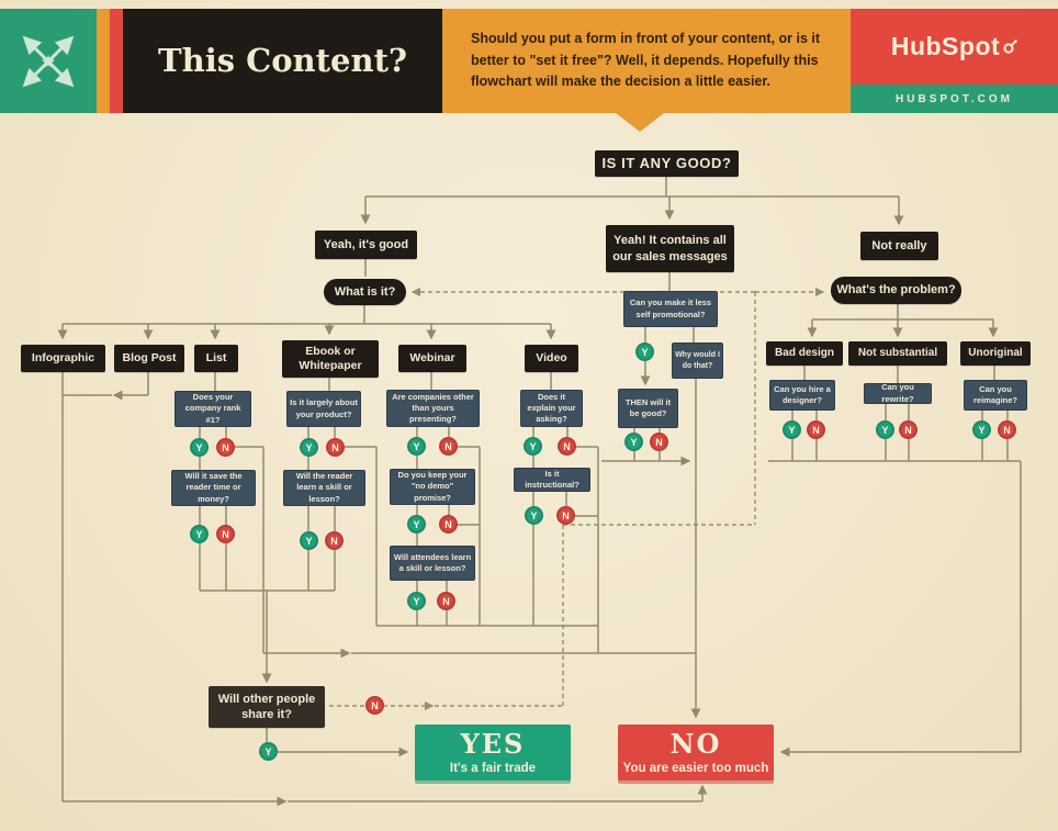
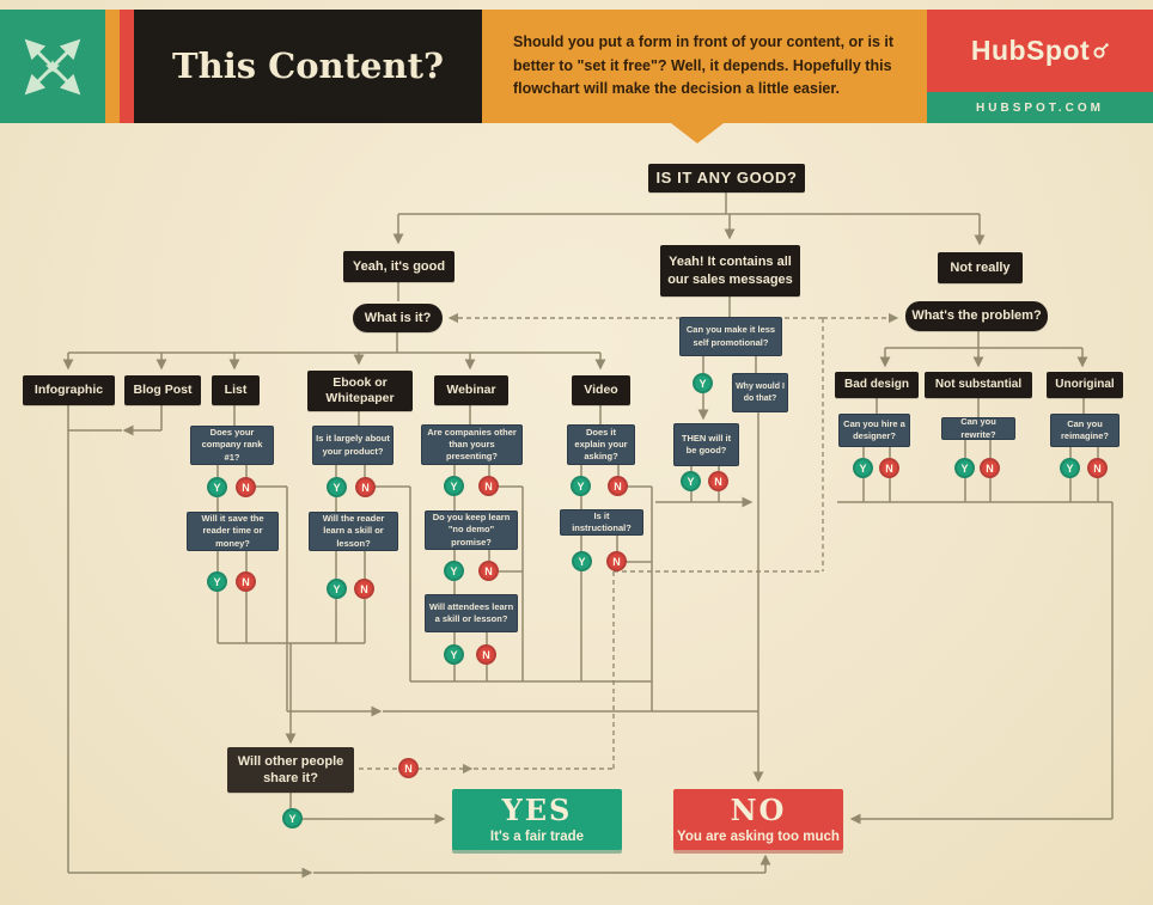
  This Content?
  Should you put a form in front of your content, or is it better to "set it free"? Well, it depends. Hopefully this flowchart will make the decision a little easier.
  HubSpot
  HUBSPOT.COM
  IS IT ANY GOOD?
  Yeah, it's good
  Yeah! It contains all our sales messages
  Not really
  What is it?
  What's the problem?
  Infographic
  Blog Post
  List
  Ebook or Whitepaper
  Webinar
  Video
  Bad design
  Not substantial
  Unoriginal
  Does your company rank #1?
  Will it save the reader time or money?
  Is it largely about your product?
  Will the reader learn a skill or lesson?
  Are companies other than yours presenting?
- Do you keep your "no demo" promise?
+ Do you keep learn "no demo" promise?
  Will attendees learn a skill or lesson?
  Does it explain your asking?
  Is it instructional?
  Can you make it less self promotional?
  THEN will it be good?
  Can you hire a designer?
  Can you rewrite?
  Can you reimagine?
  Will other people share it?
  YES
  It's a fair trade
  NO
- You are easier too much
+ You are asking too much
  Y
  N
  Y
  N
  Y
  N
  Y
  N
  Y
  N
  Y
  N
  Y
  N
  Y
  N
  Y
  N
  Y
  Y
  N
  Y
  N
  Y
  N
  Y
  N
  N
  Y
